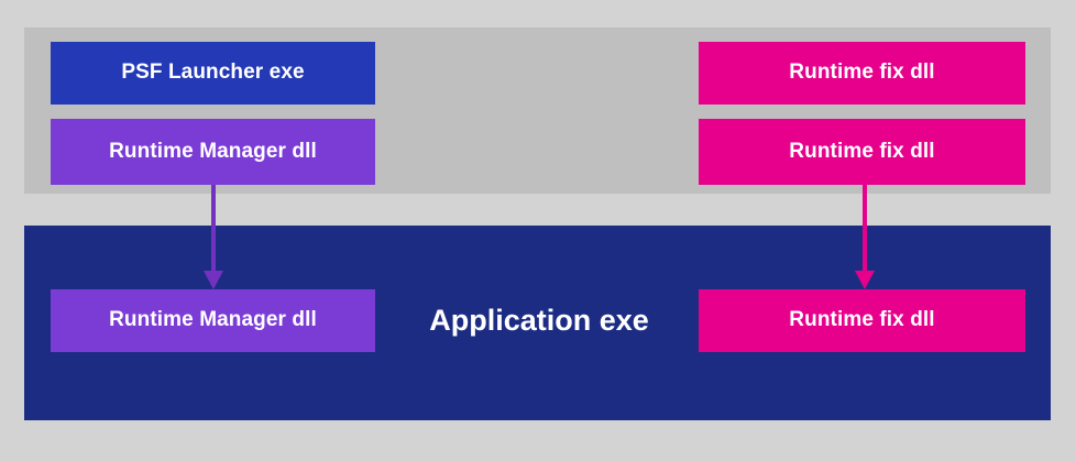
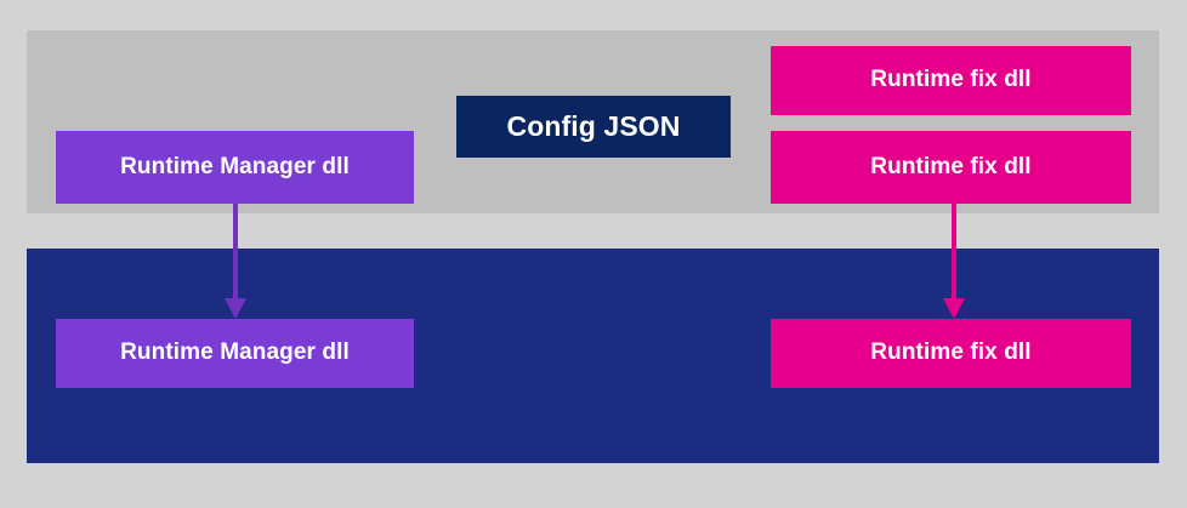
- PSF Launcher exe
  Runtime Manager dll
+ Config JSON
  Runtime fix dll
  Runtime fix dll
  Runtime Manager dll
- Application exe
  Runtime fix dll
